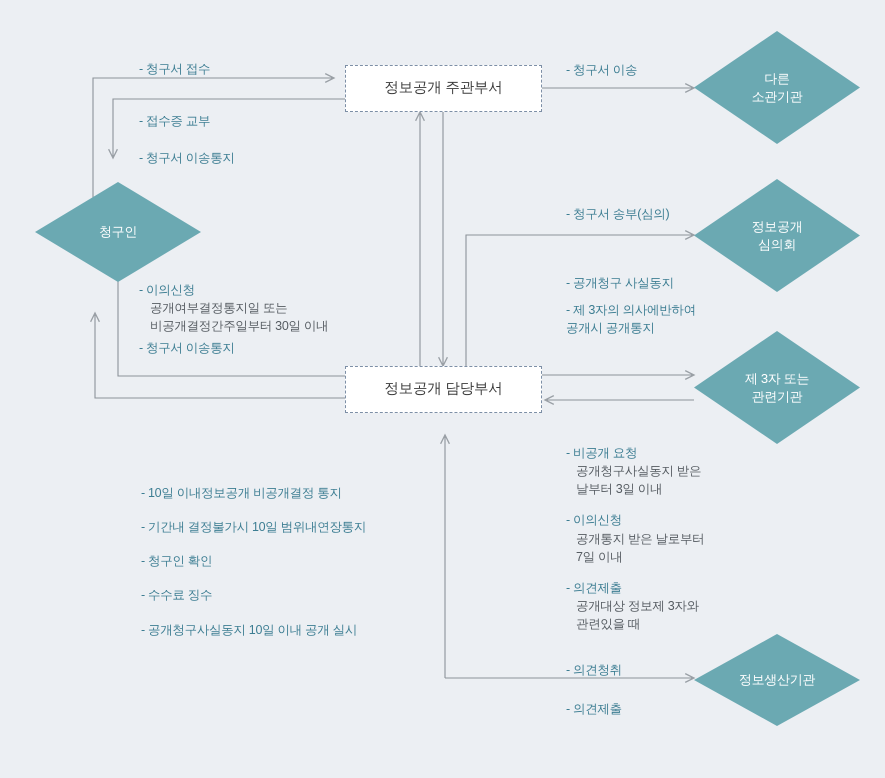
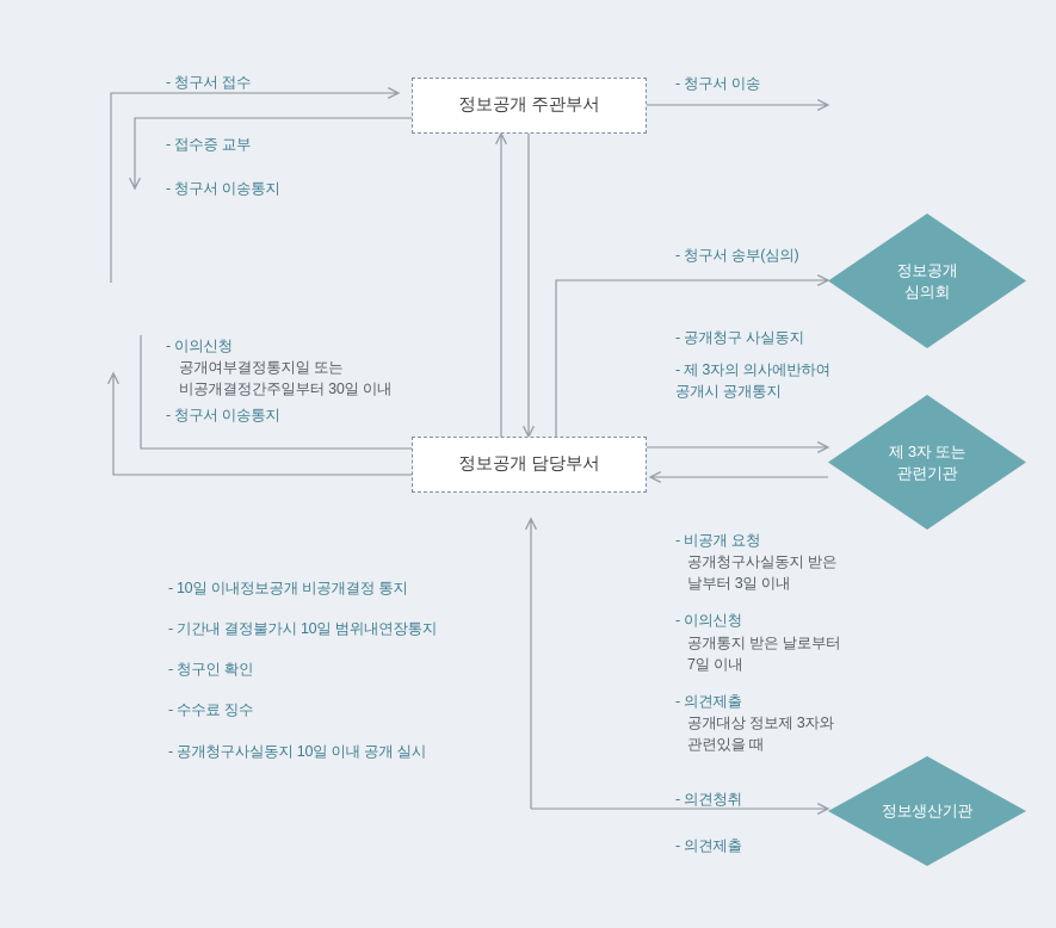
  정보공개 주관부서
  정보공개 담당부서
- 청구인
- 다른
- 소관기관
  정보공개
  심의회
  제 3자 또는
  관련기관
  정보생산기관
  - 청구서 접수
  - 접수증 교부
  - 청구서 이송통지
  - 청구서 이송
  - 청구서 송부(심의)
  - 공개청구 사실동지
  - 제 3자의 의사에반하여
  공개시 공개통지
  - 이의신청
  공개여부결정통지일 또는
  비공개결정간주일부터 30일 이내
  - 청구서 이송통지
  - 의견청취
  - 의견제출
  - 비공개 요청
  공개청구사실동지 받은
  날부터 3일 이내
  - 이의신청
  공개통지 받은 날로부터
  7일 이내
  - 의견제출
  공개대상 정보제 3자와
  관련있을 때
  - 10일 이내정보공개 비공개결정 통지
  - 기간내 결정불가시 10일 범위내연장통지
  - 청구인 확인
  - 수수료 징수
  - 공개청구사실동지 10일 이내 공개 실시
